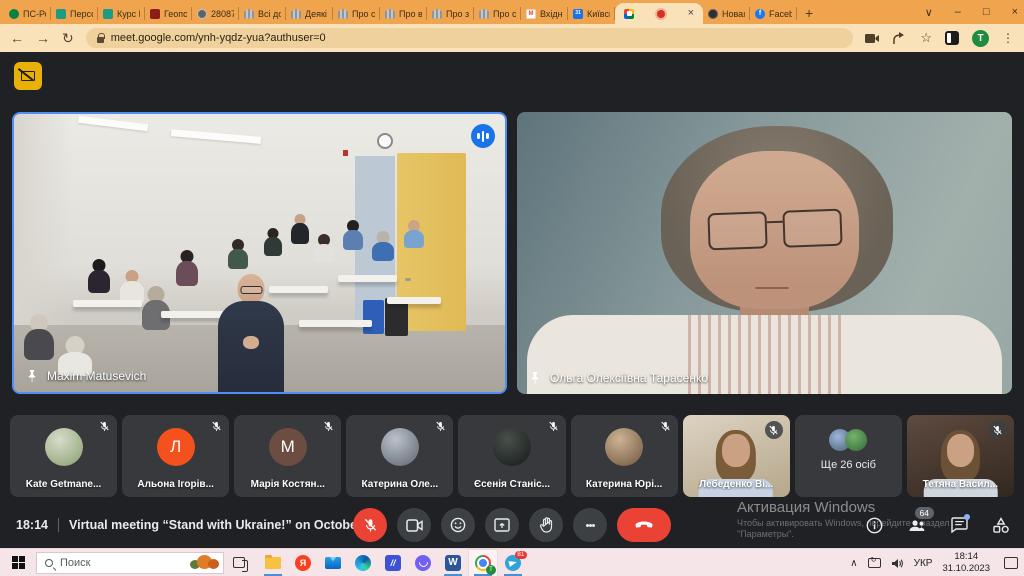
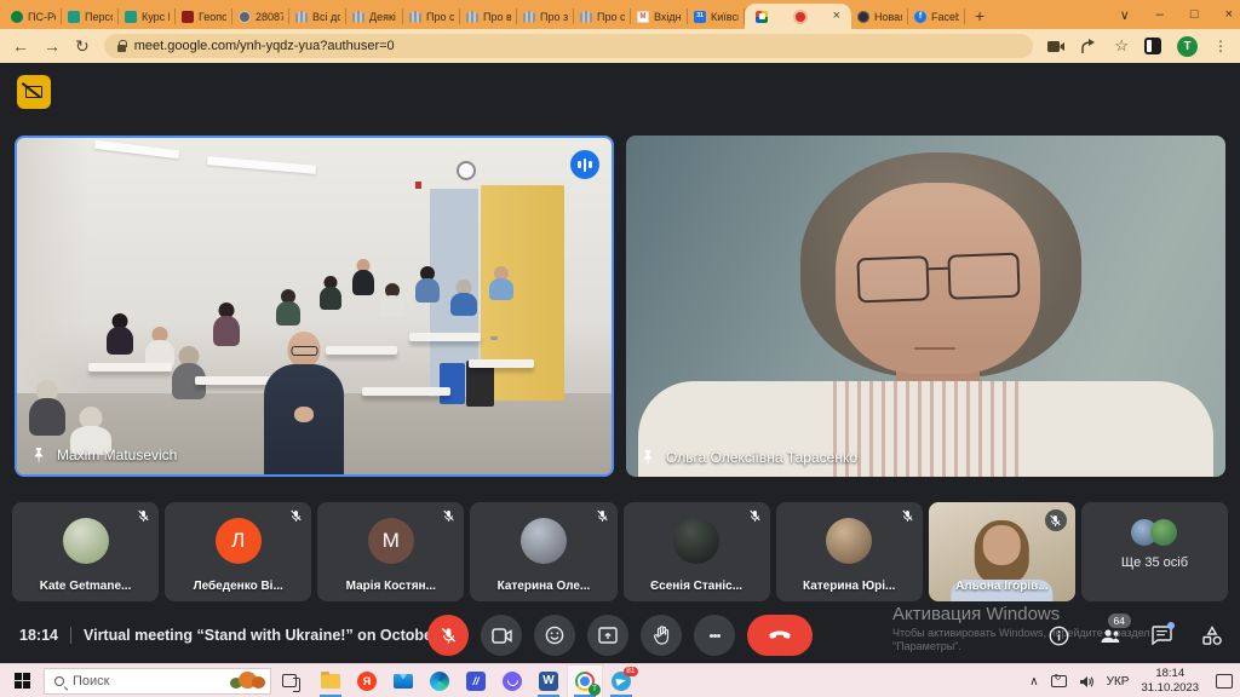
  ПС-Р
  Перс
  Курс
  Геопо
  28087
  Всі до
  Деякі
  Про с
  Про в
  Про з
  Про с
  Вхідн
  Київс
  ×
  Нова
  Faceb
  +
  ∨
  –
  □
  ×
  ←
  →
  ↻
  meet.google.com/ynh-yqdz-yua?authuser=0
  ☆
  T
  ⋮
  Maxim Matusevich
  Ольга Олексіївна Тарасенко
  Kate Getmane...
  Л
- Альона Ігорів...
+ Лебеденко Ві...
  М
  Марія Костян...
  Катерина Оле...
  Єсенія Станіс...
  Катерина Юрі...
- Лебеденко Ві...
+ Альона Ігорів...
- Ще 26 осіб
+ Ще 35 осіб
- Тетяна Васил...
  Активация Windows
  Чтобы активировать Windows, перейдитеаздел "Параметры".
  18:14
  Virtual meeting “Stand with Ukraine!” on Octob
  64
  Поиск
  Я
  //
  W
  ∧
  УКР
  18:14
  31.10.2023
